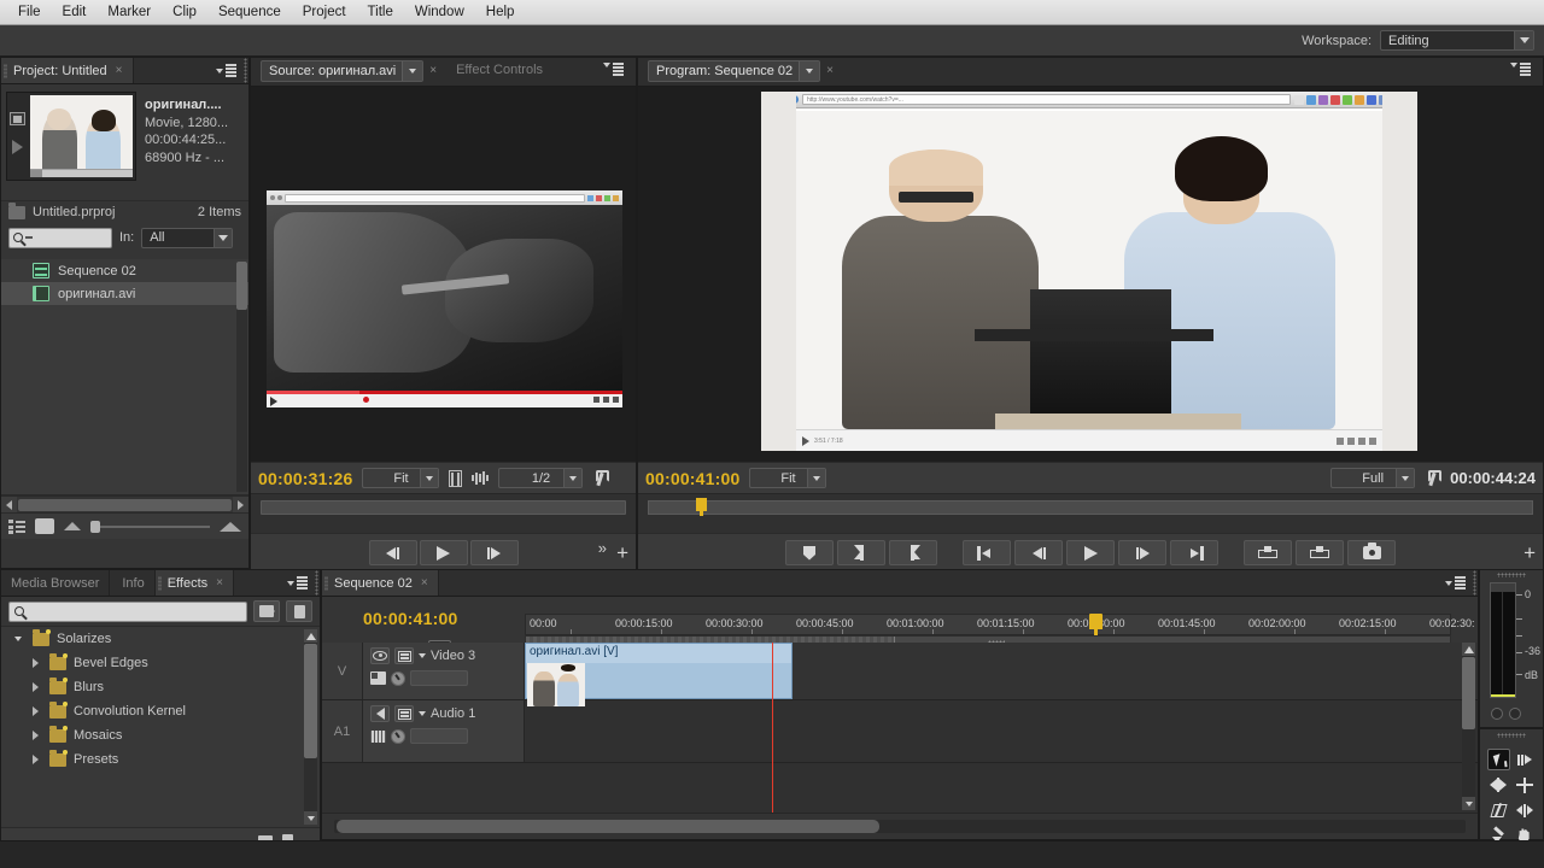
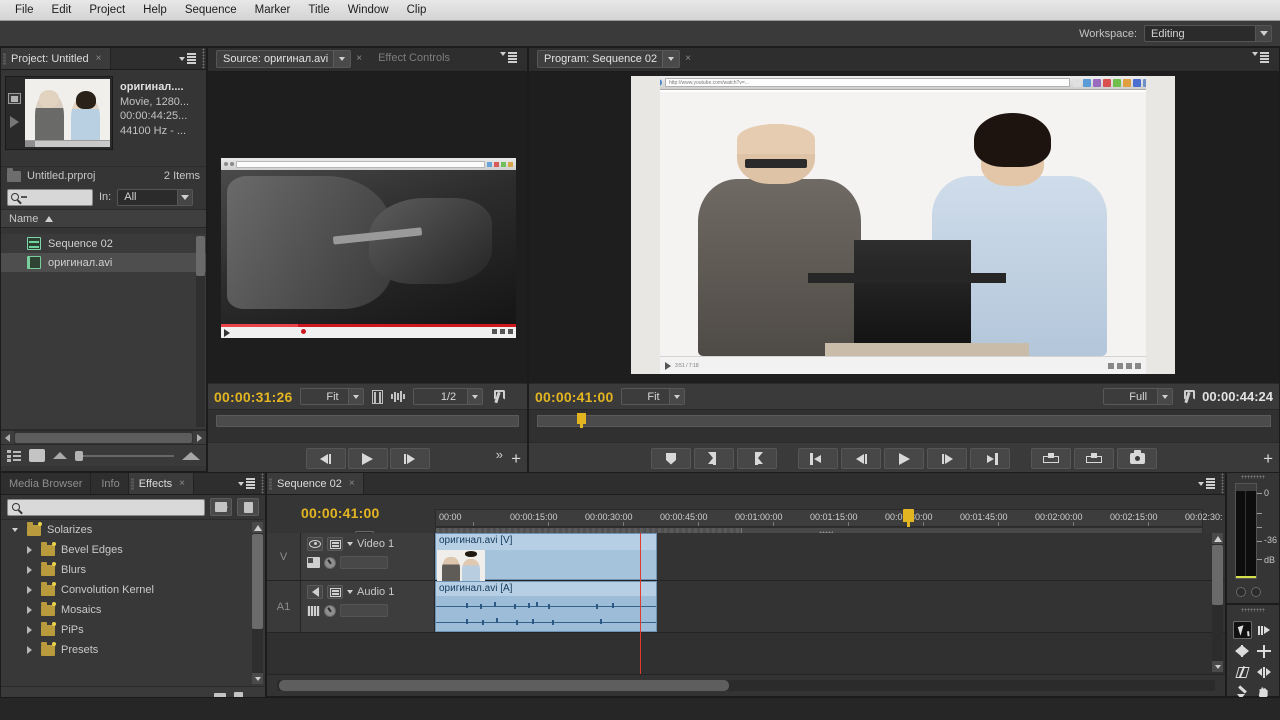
  File
  Edit
- Marker
+ Project
- Clip
+ Help
  Sequence
- Project
+ Marker
  Title
  Window
- Help
+ Clip
  Workspace:
  Editing
  Project: Untitled
  ×
  оригинал....
  Movie, 1280...
  00:00:44:25...
- 68900 Hz - ...
+ 44100 Hz - ...
  Untitled.prproj
  2 Items
  In:
  All
+ Name
  Sequence 02
  оригинал.avi
  Source: оригинал.avi
  ×
  Effect Controls
  00:00:31:26
  Fit
  1/2
  »
  +
  Program: Sequence 02
  ×
  00:00:41:00
  Fit
  Full
  00:00:44:24
  +
  Media Browser
  Info
  Effects
  ×
  Solarizes
  Bevel Edges
  Blurs
  Convolution Kernel
  Mosaics
+ PiPs
  Presets
  Sequence 02
  ×
  00:00:41:00
  00:00
  00:00:15:00
  00:00:30:00
  00:00:45:00
  00:01:00:00
  00:01:15:00
  00:00:00
  00:01:45:00
  00:02:00:00
  00:02:15:00
  00:02:30:
  V
- Video 3
+ Video 1
  оригинал.avi [V]
  A1
  Audio 1
+ оригинал.avi [A]
  0
  -36
  dB
